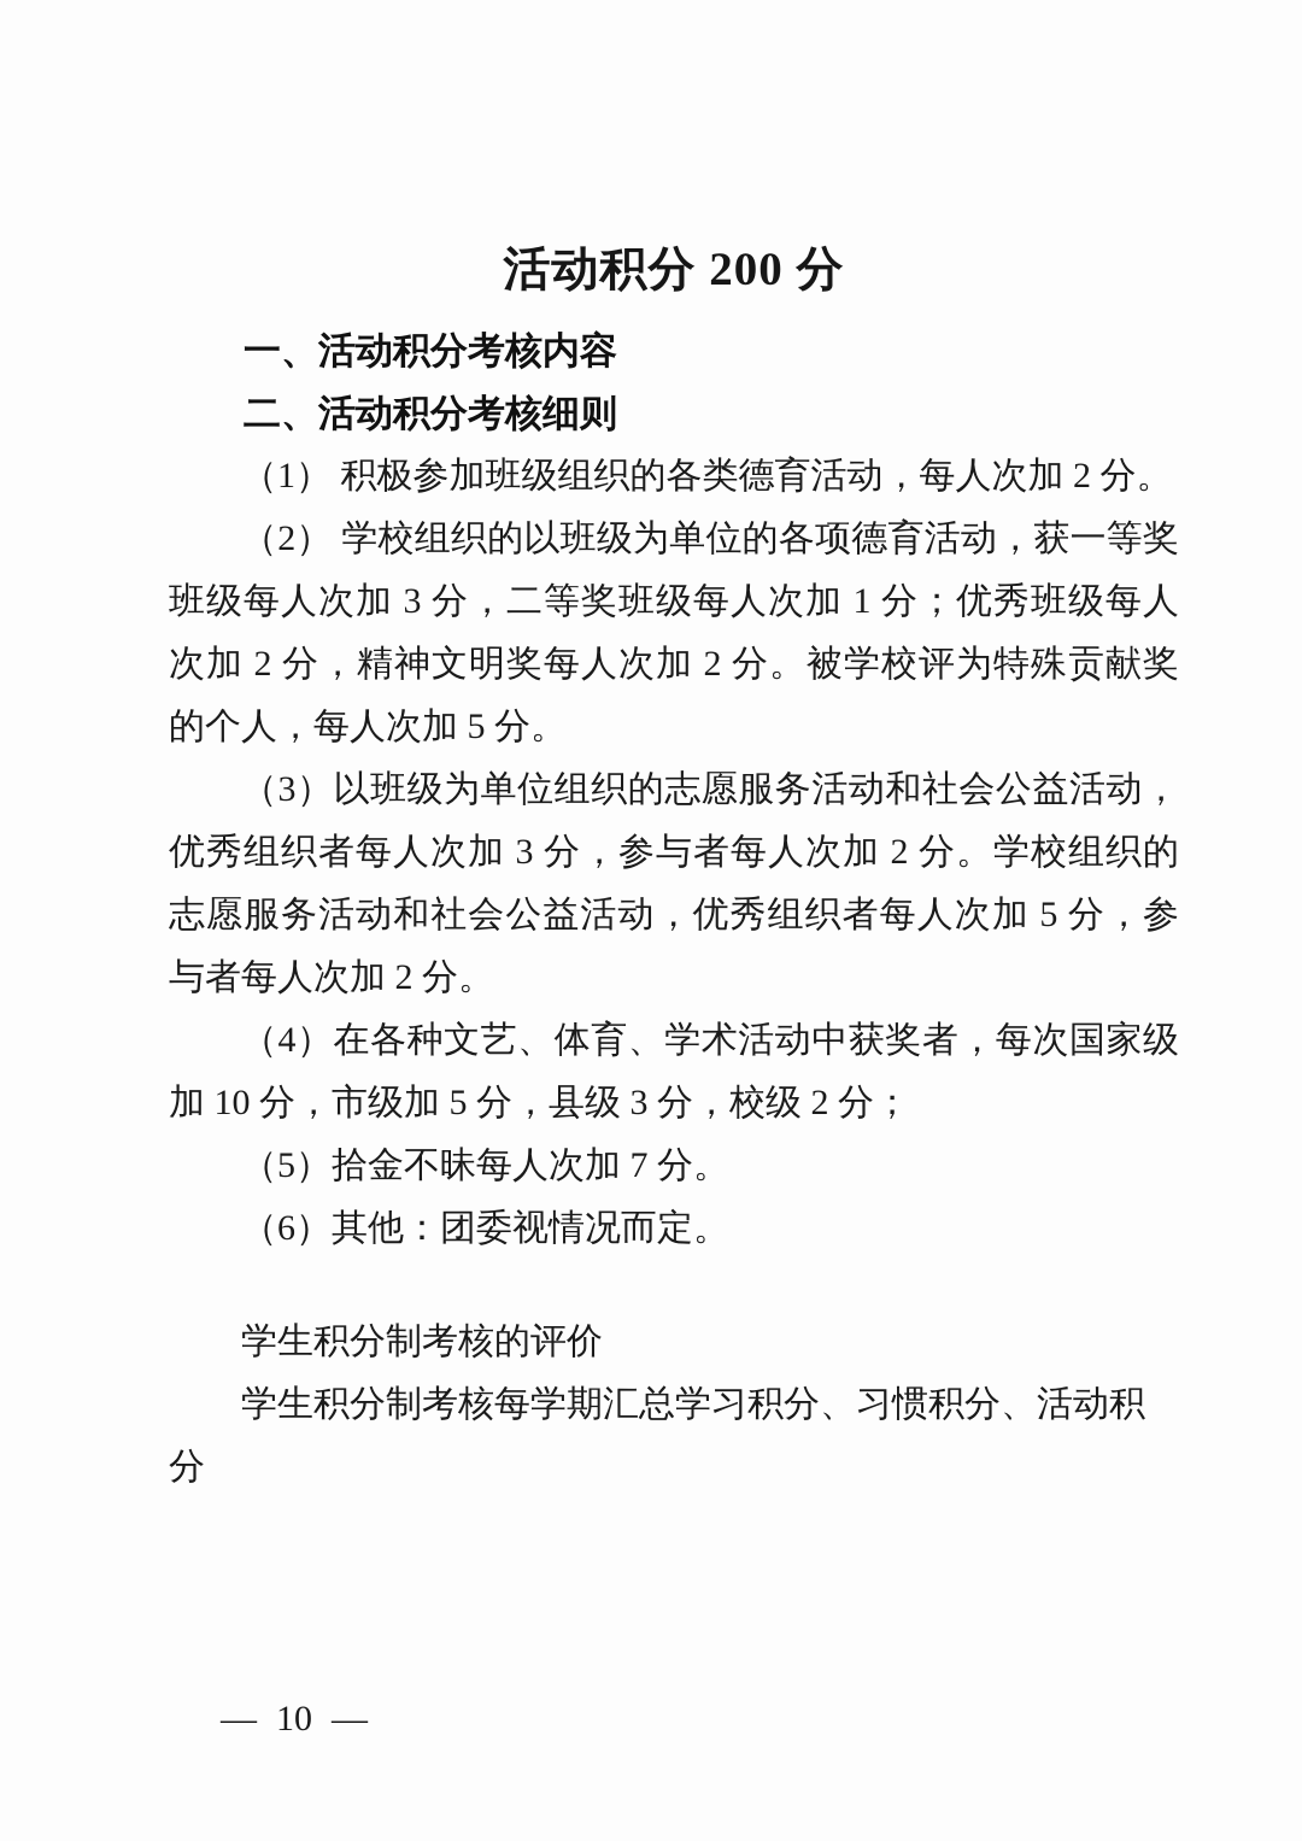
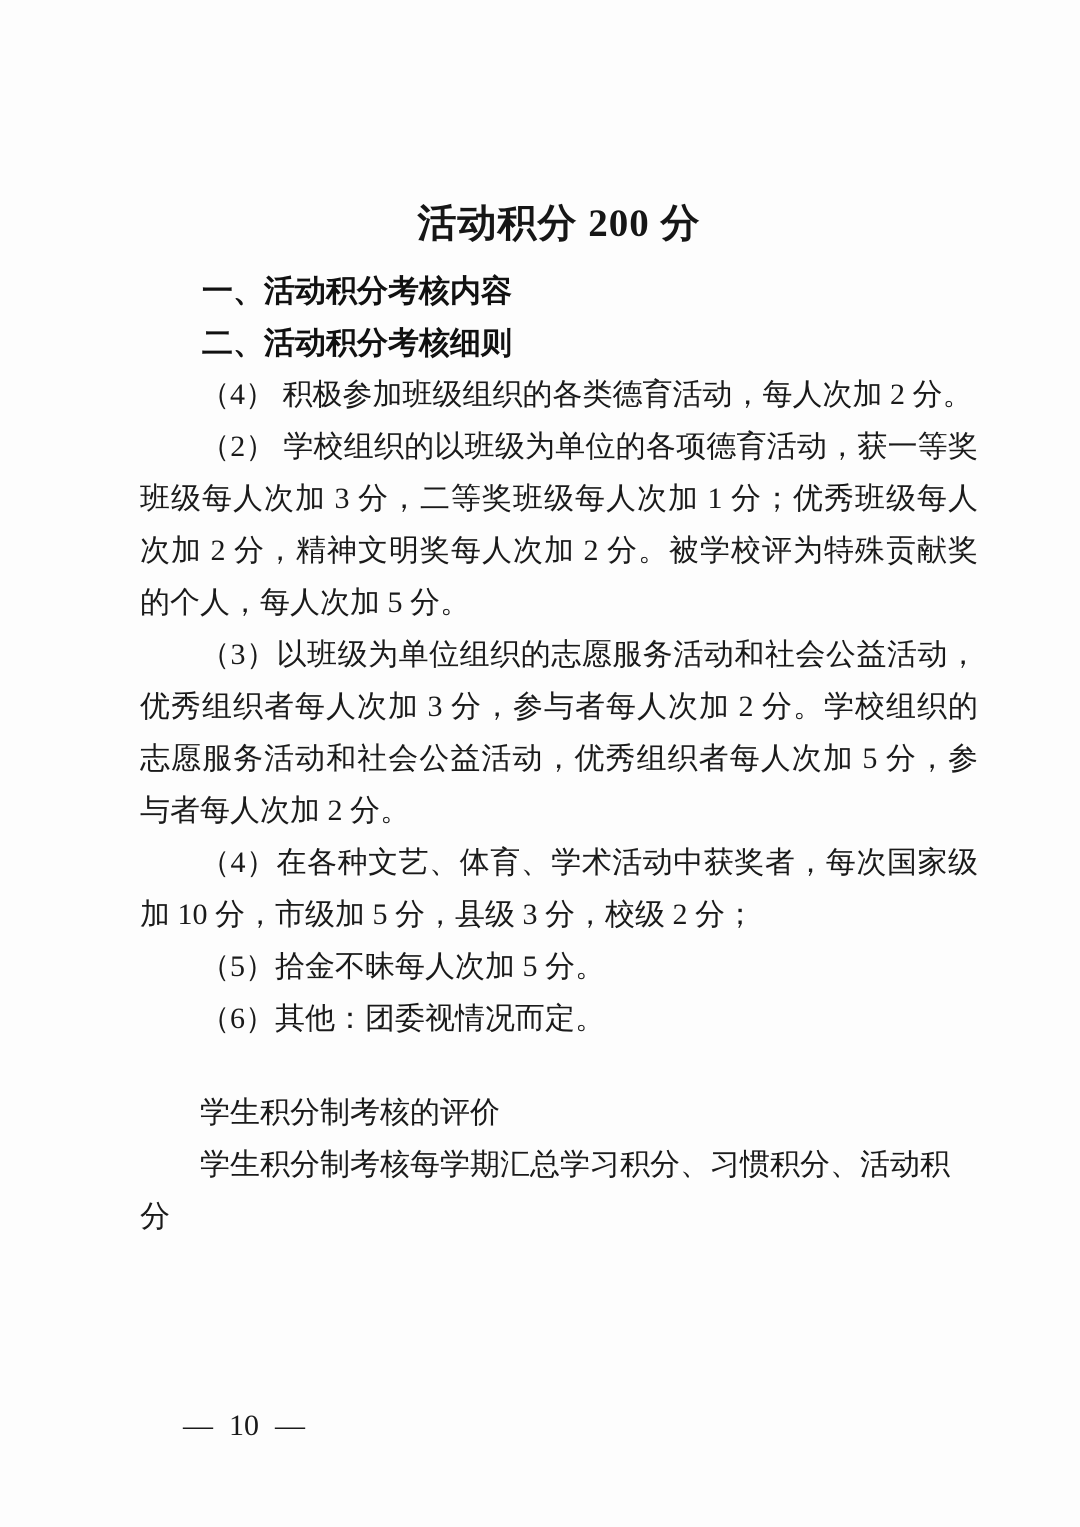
  活动积分 200 分
  一、活动积分考核内容
  二、活动积分考核细则
- （1） 积极参加班级组织的各类德育活动，每人次加 2 分。
+ （4） 积极参加班级组织的各类德育活动，每人次加 2 分。
  （2） 学校组织的以班级为单位的各项德育活动，获一等奖班级每人次加 3 分，二等奖班级每人次加 1 分；优秀班级每人次加 2 分，精神文明奖每人次加 2 分。被学校评为特殊贡献奖的个人，每人次加 5 分。
  （3）以班级为单位组织的志愿服务活动和社会公益活动，优秀组织者每人次加 3 分，参与者每人次加 2 分。学校组织的志愿服务活动和社会公益活动，优秀组织者每人次加 5 分，参与者每人次加 2 分。
  （4）在各种文艺、体育、学术活动中获奖者，每次国家级加 10 分，市级加 5 分，县级 3 分，校级 2 分；
- （5）拾金不昧每人次加 7 分。
+ （5）拾金不昧每人次加 5 分。
  （6）其他：团委视情况而定。
  学生积分制考核的评价
  学生积分制考核每学期汇总学习积分、习惯积分、活动积分
  —
  10
  —
